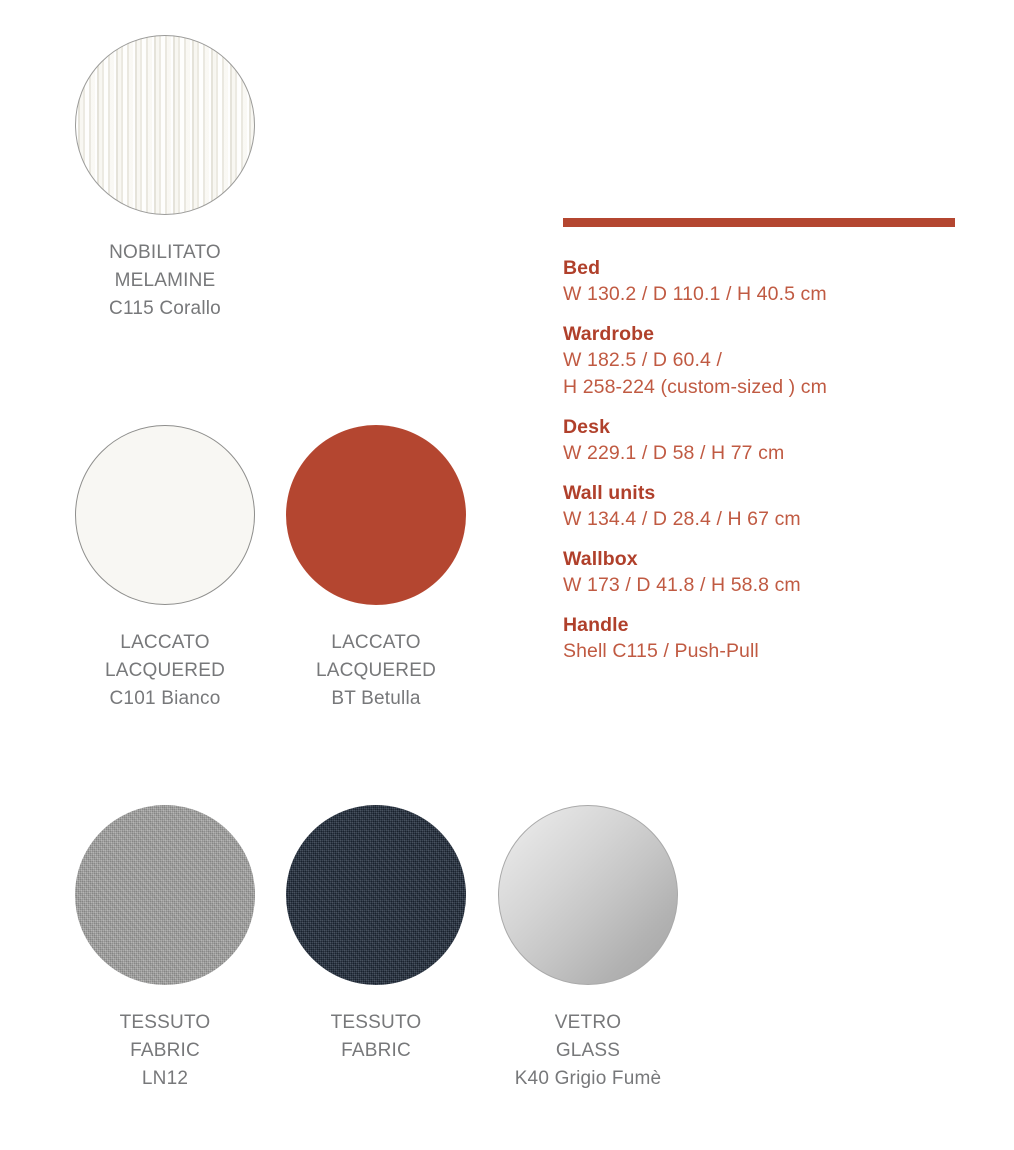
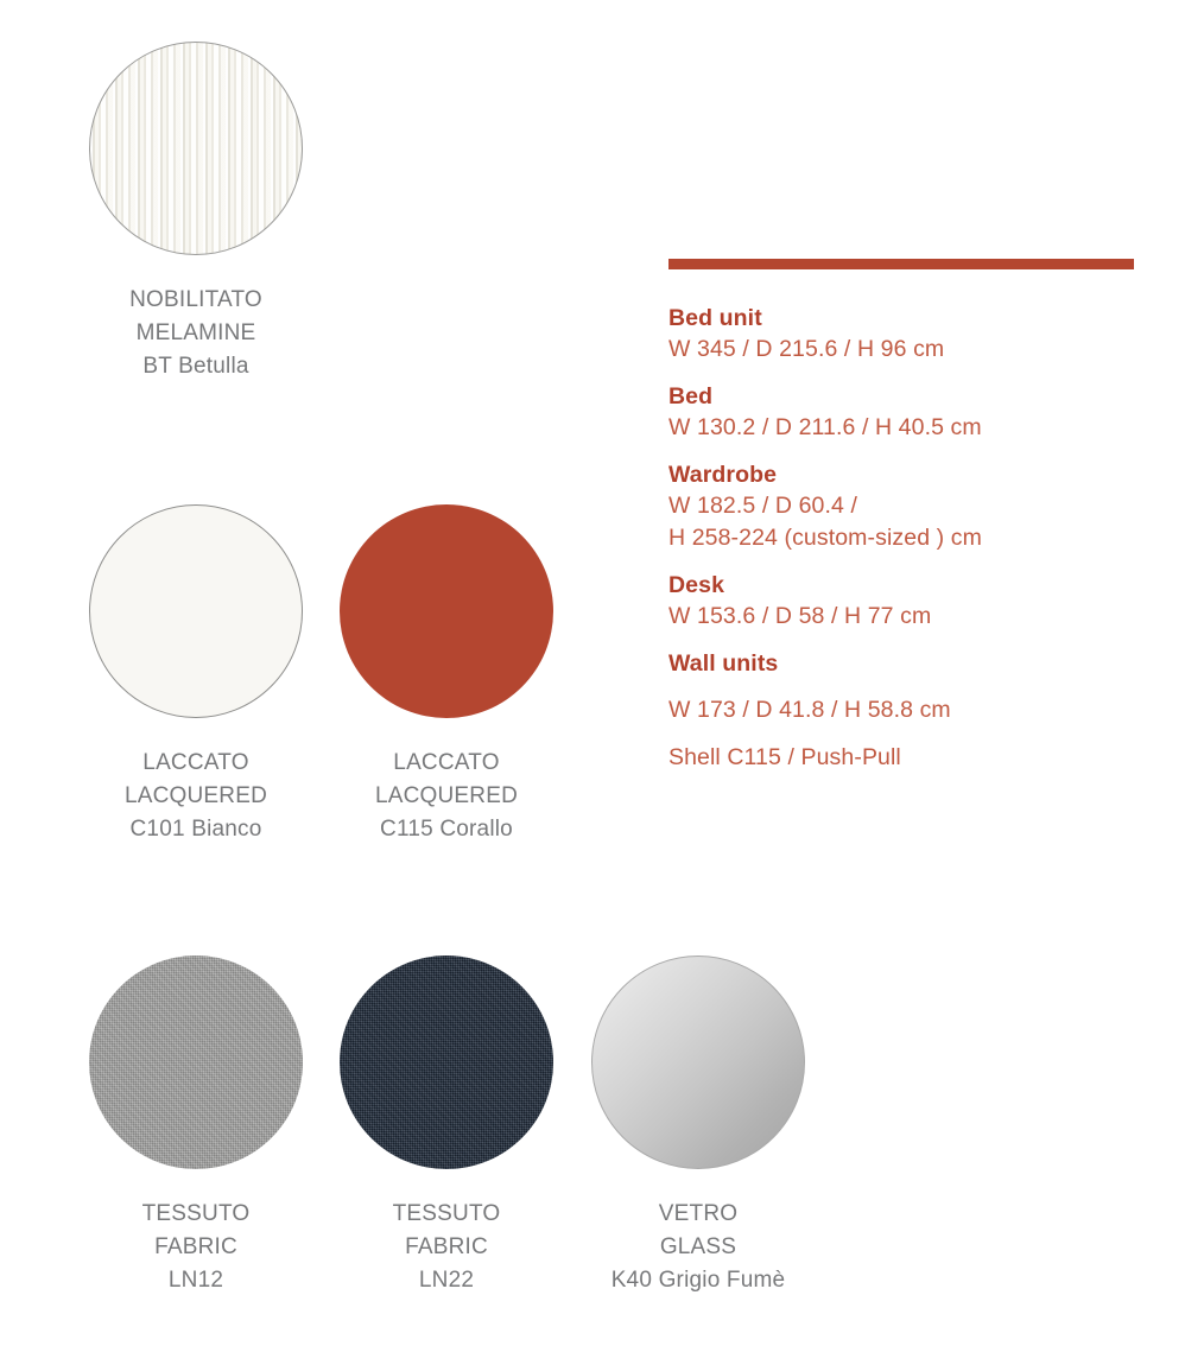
  NOBILITATO
  MELAMINE
- C115 Corallo
+ BT Betulla
  LACCATO
  LACQUERED
  C101 Bianco
  LACCATO
  LACQUERED
- BT Betulla
+ C115 Corallo
  TESSUTO
  FABRIC
  LN12
  TESSUTO
  FABRIC
+ LN22
  VETRO
  GLASS
  K40 Grigio Fumè
+ Bed unit
+ W 345 / D 215.6 / H 96 cm
  Bed
- W 130.2 / D 110.1 / H 40.5 cm
+ W 130.2 / D 211.6 / H 40.5 cm
  Wardrobe
  W 182.5 / D 60.4 /
  H 258-224 (custom-sized ) cm
  Desk
- W 229.1 / D 58 / H 77 cm
+ W 153.6 / D 58 / H 77 cm
  Wall units
- W 134.4 / D 28.4 / H 67 cm
- Wallbox
  W 173 / D 41.8 / H 58.8 cm
- Handle
  Shell C115 / Push-Pull
